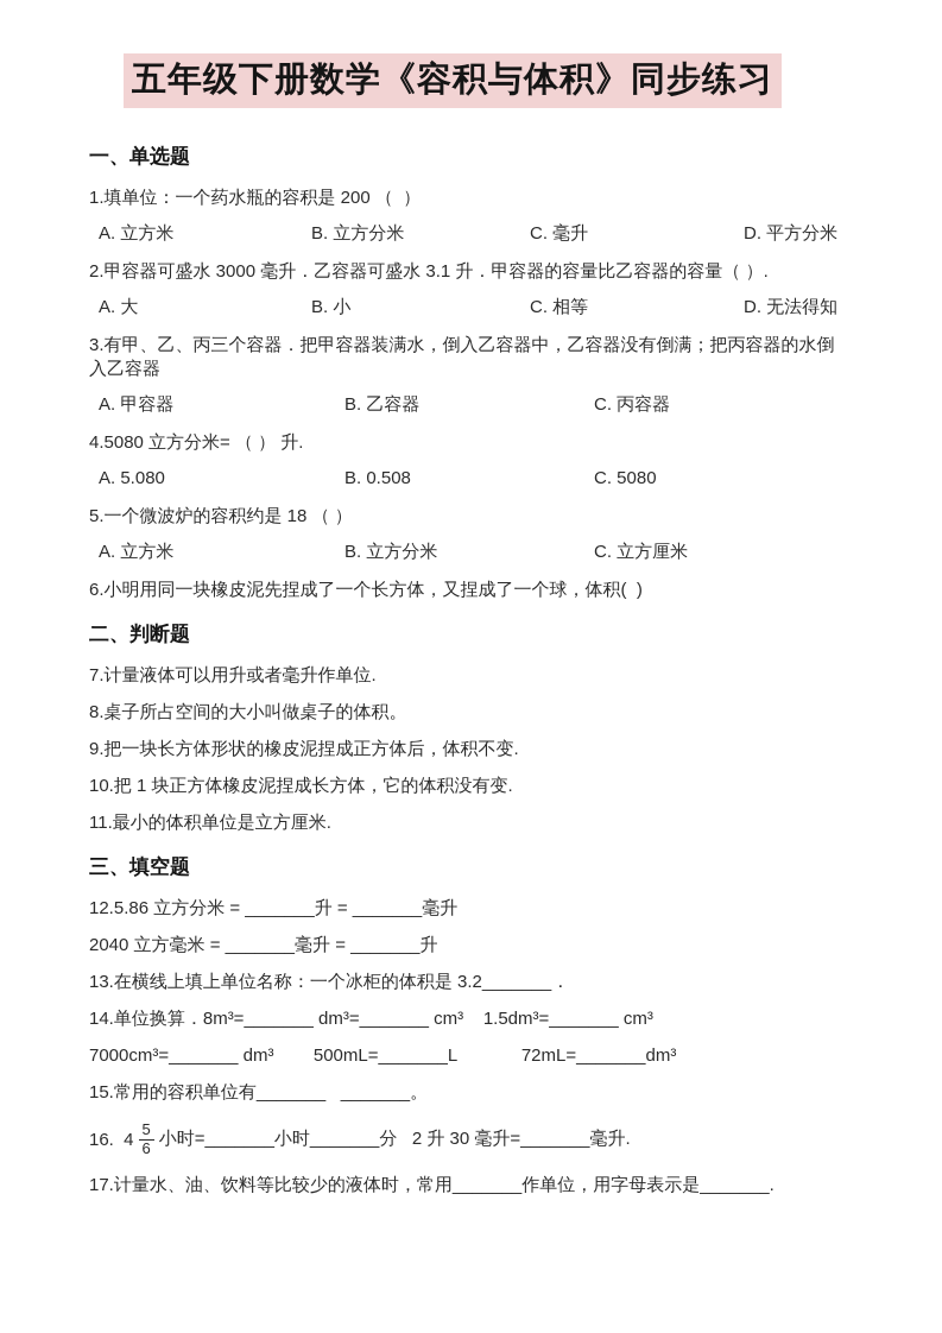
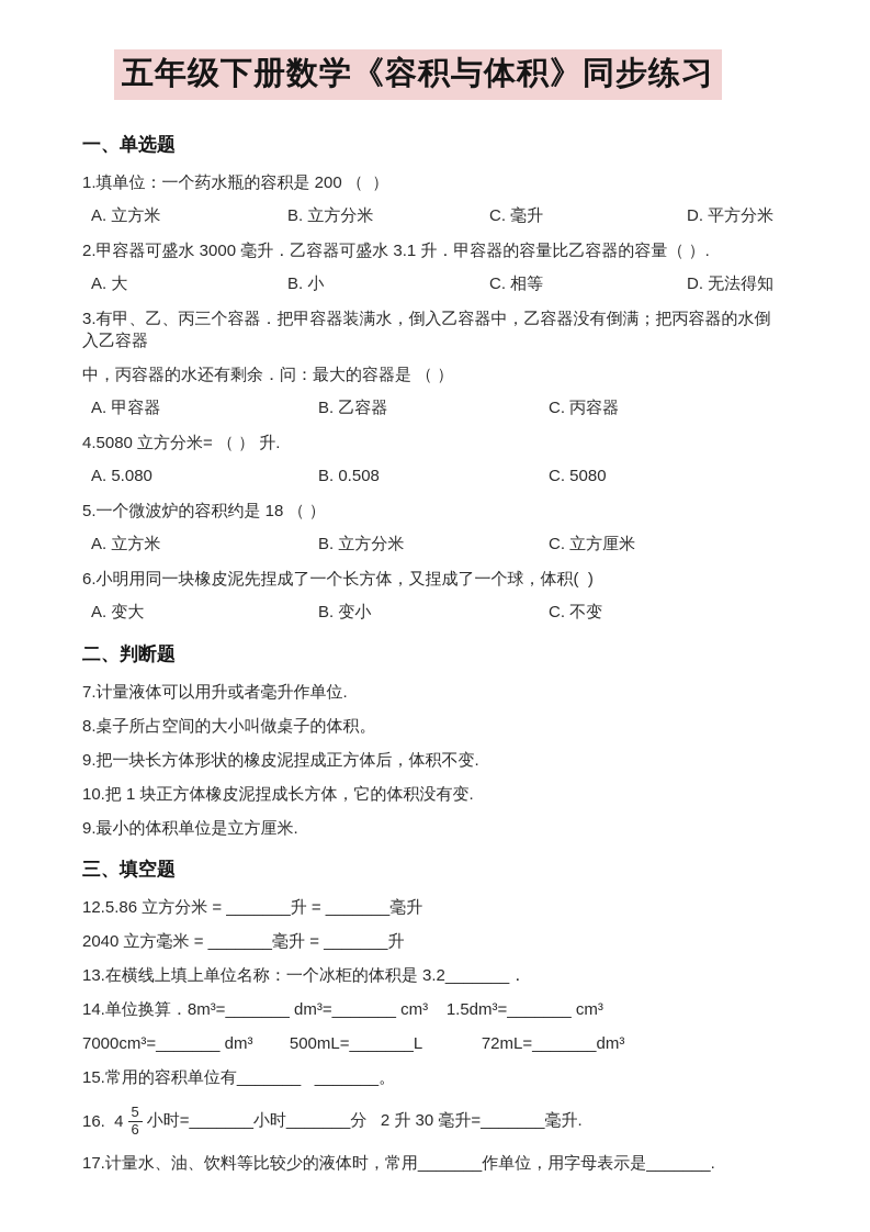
  五年级下册数学《容积与体积》同步练习
  一、单选题
  1.填单位：一个药水瓶的容积是 200 （ ）
  A. 立方米
  B. 立方分米
  C. 毫升
  D. 平方分米
  2.甲容器可盛水 3000 毫升．乙容器可盛水 3.1 升．甲容器的容量比乙容器的容量（ ）.
  A. 大
  B. 小
  C. 相等
  D. 无法得知
  3.有甲、乙、丙三个容器．把甲容器装满水，倒入乙容器中，乙容器没有倒满；把丙容器的水倒入乙容器
+ 中，丙容器的水还有剩余．问：最大的容器是 （ ）
  A. 甲容器
  B. 乙容器
  C. 丙容器
  4.5080 立方分米= （ ） 升.
  A. 5.080
  B. 0.508
  C. 5080
  5.一个微波炉的容积约是 18 （ ）
  A. 立方米
  B. 立方分米
  C. 立方厘米
  6.小明用同一块橡皮泥先捏成了一个长方体，又捏成了一个球，体积( )
+ A. 变大
+ B. 变小
+ C. 不变
  二、判断题
  7.计量液体可以用升或者毫升作单位.
  8.桌子所占空间的大小叫做桌子的体积。
  9.把一块长方体形状的橡皮泥捏成正方体后，体积不变.
  10.把 1 块正方体橡皮泥捏成长方体，它的体积没有变.
- 11.最小的体积单位是立方厘米.
+ 9.最小的体积单位是立方厘米.
  三、填空题
  12.5.86 立方分米 = _______升 = _______毫升
  2040 立方毫米 = _______毫升 = _______升
  13.在横线上填上单位名称：一个冰柜的体积是 3.2_______．
  14.单位换算．8m³=_______ dm³=_______ cm³ 1.5dm³=_______ cm³
  7000cm³=_______ dm³ 500mL=_______L 72mL=_______dm³
  15.常用的容积单位有_______ _______。
  16. 4
  5
  6
  小时=_______小时_______分 2 升 30 毫升=_______毫升.
  17.计量水、油、饮料等比较少的液体时，常用_______作单位，用字母表示是_______.
